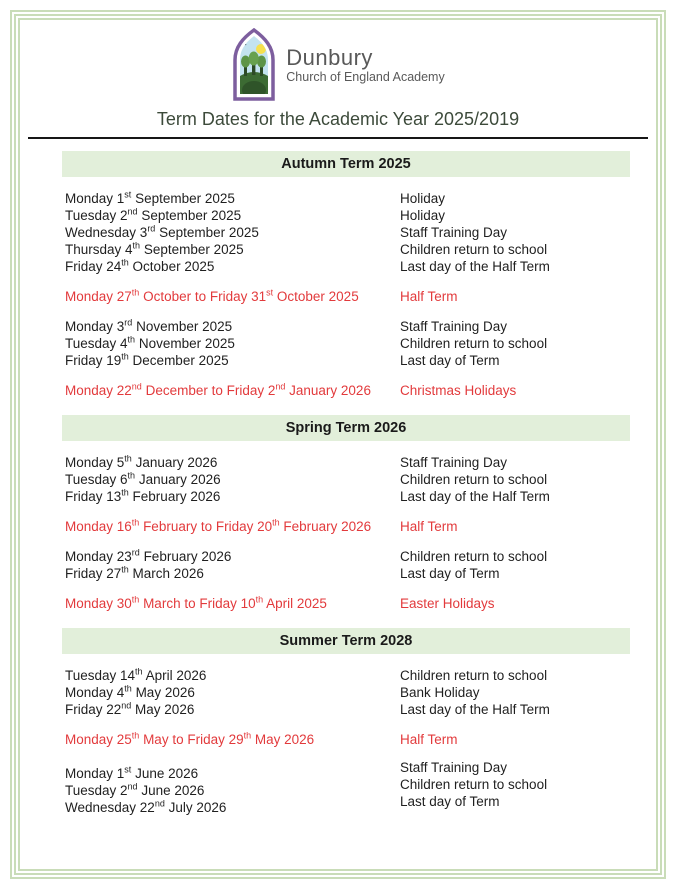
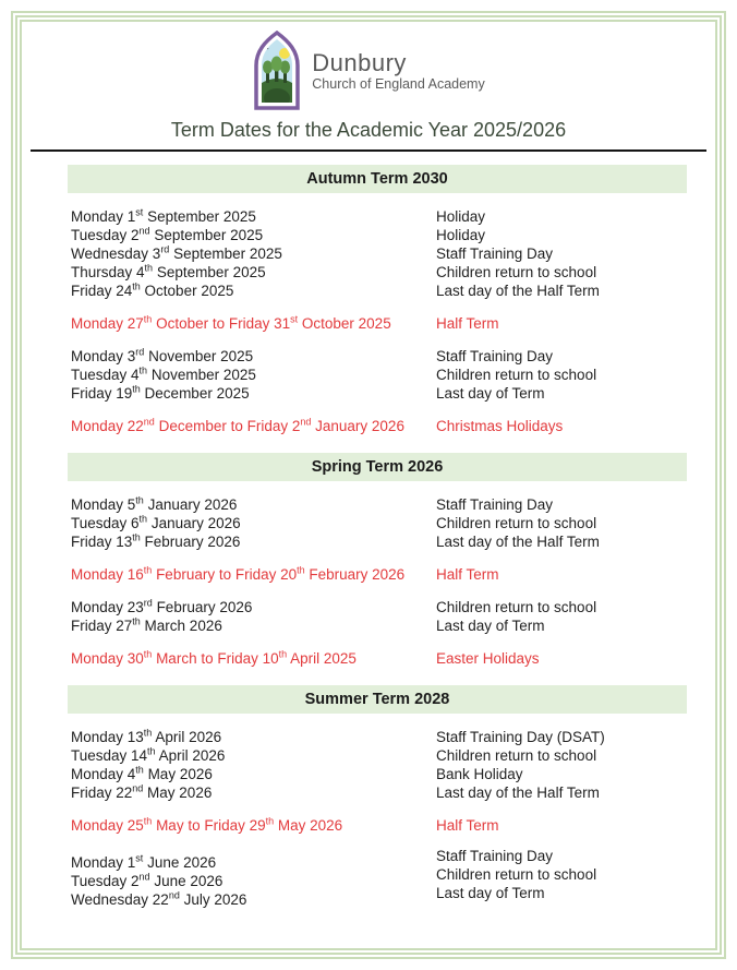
  Dunbury
  Church of England Academy
- Term Dates for the Academic Year 2025/2019
+ Term Dates for the Academic Year 2025/2026
- Autumn Term 2025
+ Autumn Term 2030
  Monday 1st September 2025
  Holiday
  Tuesday 2nd September 2025
  Holiday
  Wednesday 3rd September 2025
  Staff Training Day
  Thursday 4th September 2025
  Children return to school
  Friday 24th October 2025
  Last day of the Half Term
  Monday 27th October to Friday 31st October 2025
  Half Term
  Monday 3rd November 2025
  Staff Training Day
  Tuesday 4th November 2025
  Children return to school
  Friday 19th December 2025
  Last day of Term
  Monday 22nd December to Friday 2nd January 2026
  Christmas Holidays
  Spring Term 2026
  Monday 5th January 2026
  Staff Training Day
  Tuesday 6th January 2026
  Children return to school
  Friday 13th February 2026
  Last day of the Half Term
  Monday 16th February to Friday 20th February 2026
  Half Term
  Monday 23rd February 2026
  Children return to school
  Friday 27th March 2026
  Last day of Term
  Monday 30th March to Friday 10th April 2025
  Easter Holidays
  Summer Term 2028
+ Monday 13th April 2026
+ Staff Training Day (DSAT)
  Tuesday 14th April 2026
  Children return to school
  Monday 4th May 2026
  Bank Holiday
  Friday 22nd May 2026
  Last day of the Half Term
  Monday 25th May to Friday 29th May 2026
  Half Term
  Monday 1st June 2026
  Staff Training Day
  Tuesday 2nd June 2026
  Children return to school
  Wednesday 22nd July 2026
  Last day of Term
